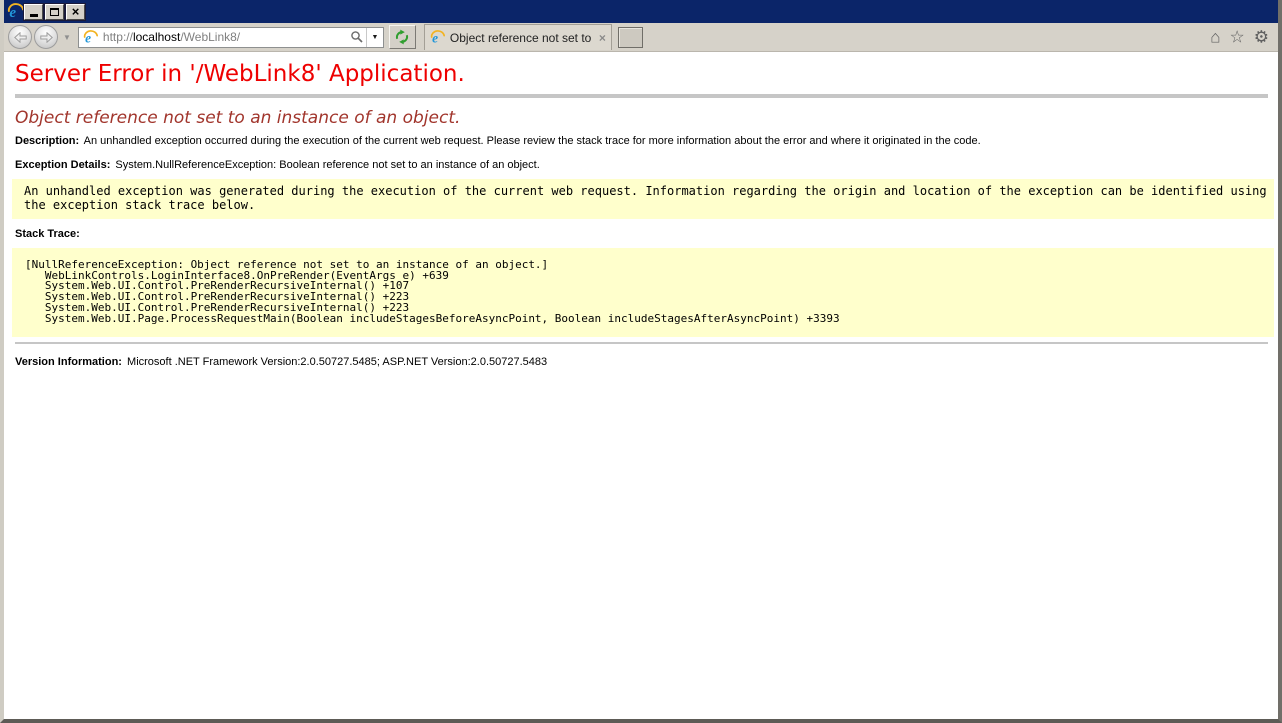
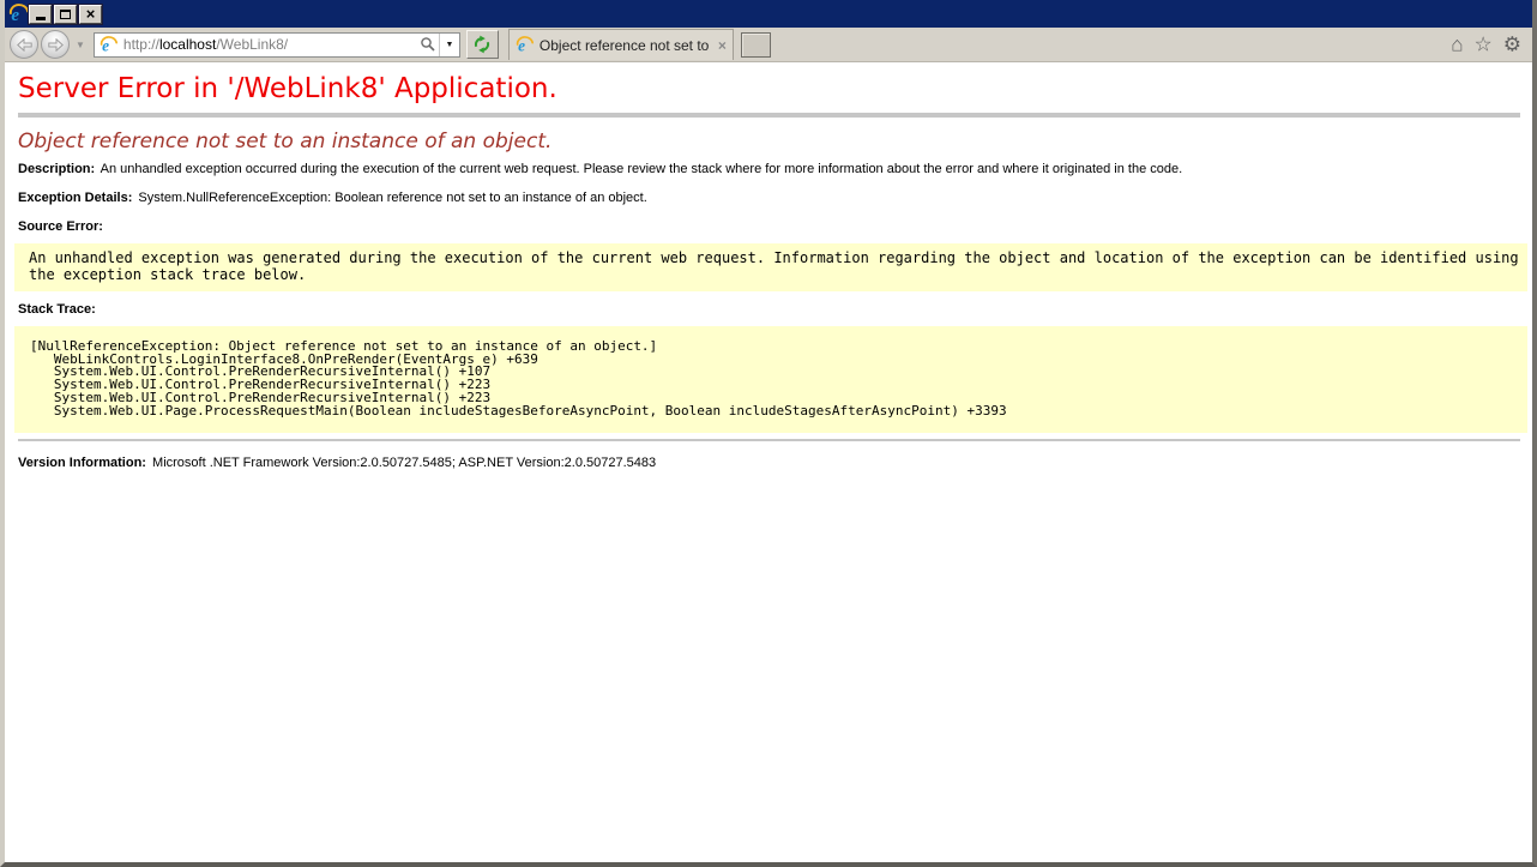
  ×
  ▼
  http://localhost/WebLink8/
  Object reference not set to
  ×
  ⌂
  ☆
  ⚙
  Server Error in '/WebLink8' Application.
  Object reference not set to an instance of an object.
- Description: An unhandled exception occurred during the execution of the current web request. Please review the stack trace for more information about the error and where it originated in the code.
+ Description: An unhandled exception occurred during the execution of the current web request. Please review the stack where for more information about the error and where it originated in the code.
  Exception Details: System.NullReferenceException: Boolean reference not set to an instance of an object.
+ Source Error:
- An unhandled exception was generated during the execution of the current web request. Information regarding the origin and location of the exception can be identified using the exception stack trace below.
+ An unhandled exception was generated during the execution of the current web request. Information regarding the object and location of the exception can be identified using the exception stack trace below.
  Stack Trace:
  [NullReferenceException: Object reference not set to an instance of an object.]
  WebLinkControls.LoginInterface8.OnPreRender(EventArgs e) +639
  System.Web.UI.Control.PreRenderRecursiveInternal() +107
  System.Web.UI.Control.PreRenderRecursiveInternal() +223
  System.Web.UI.Control.PreRenderRecursiveInternal() +223
  System.Web.UI.Page.ProcessRequestMain(Boolean includeStagesBeforeAsyncPoint, Boolean includeStagesAfterAsyncPoint) +3393
  Version Information: Microsoft .NET Framework Version:2.0.50727.5485; ASP.NET Version:2.0.50727.5483
